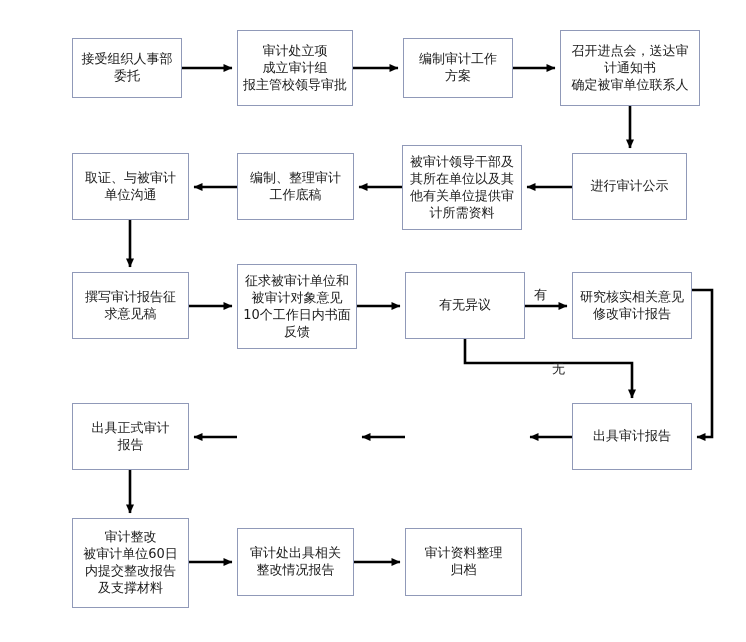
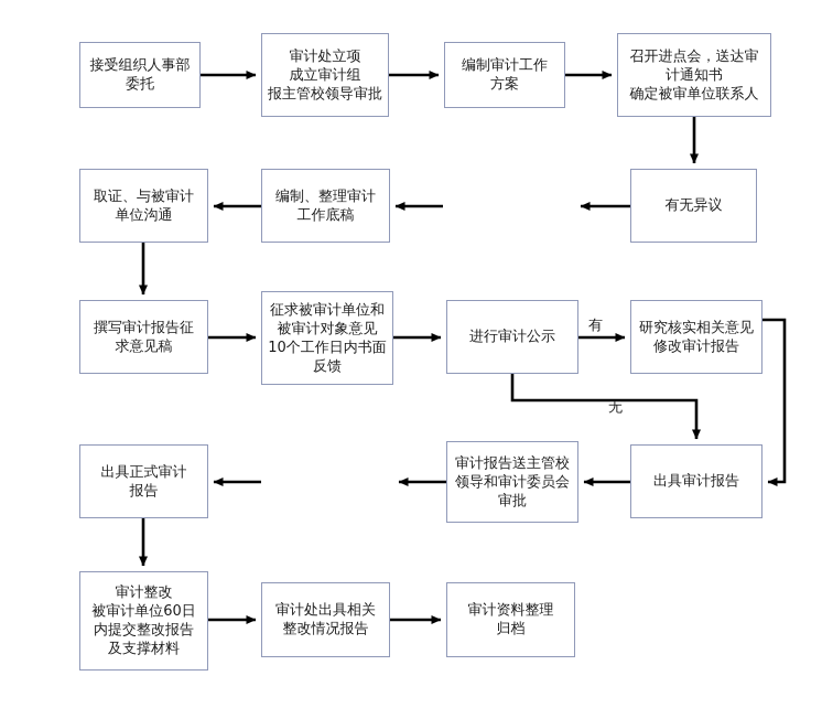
  接受组织人事部
  委托
  审计处立项
  成立审计组
  报主管校领导审批
  编制审计工作
  方案
  召开进点会，送达审
  计通知书
  确定被审单位联系人
- 进行审计公示
+ 有无异议
- 被审计领导干部及
- 其所在单位以及其
- 他有关单位提供审
- 计所需资料
  编制、整理审计
  工作底稿
  取证、与被审计
  单位沟通
  撰写审计报告征
  求意见稿
  征求被审计单位和
  被审计对象意见
  10个工作日内书面
  反馈
- 有无异议
+ 进行审计公示
  研究核实相关意见
  修改审计报告
  出具审计报告
+ 审计报告送主管校
+ 领导和审计委员会
+ 审批
  出具正式审计
  报告
  审计整改
  被审计单位60日
  内提交整改报告
  及支撑材料
  审计处出具相关
  整改情况报告
  审计资料整理
  归档
  有
  无
